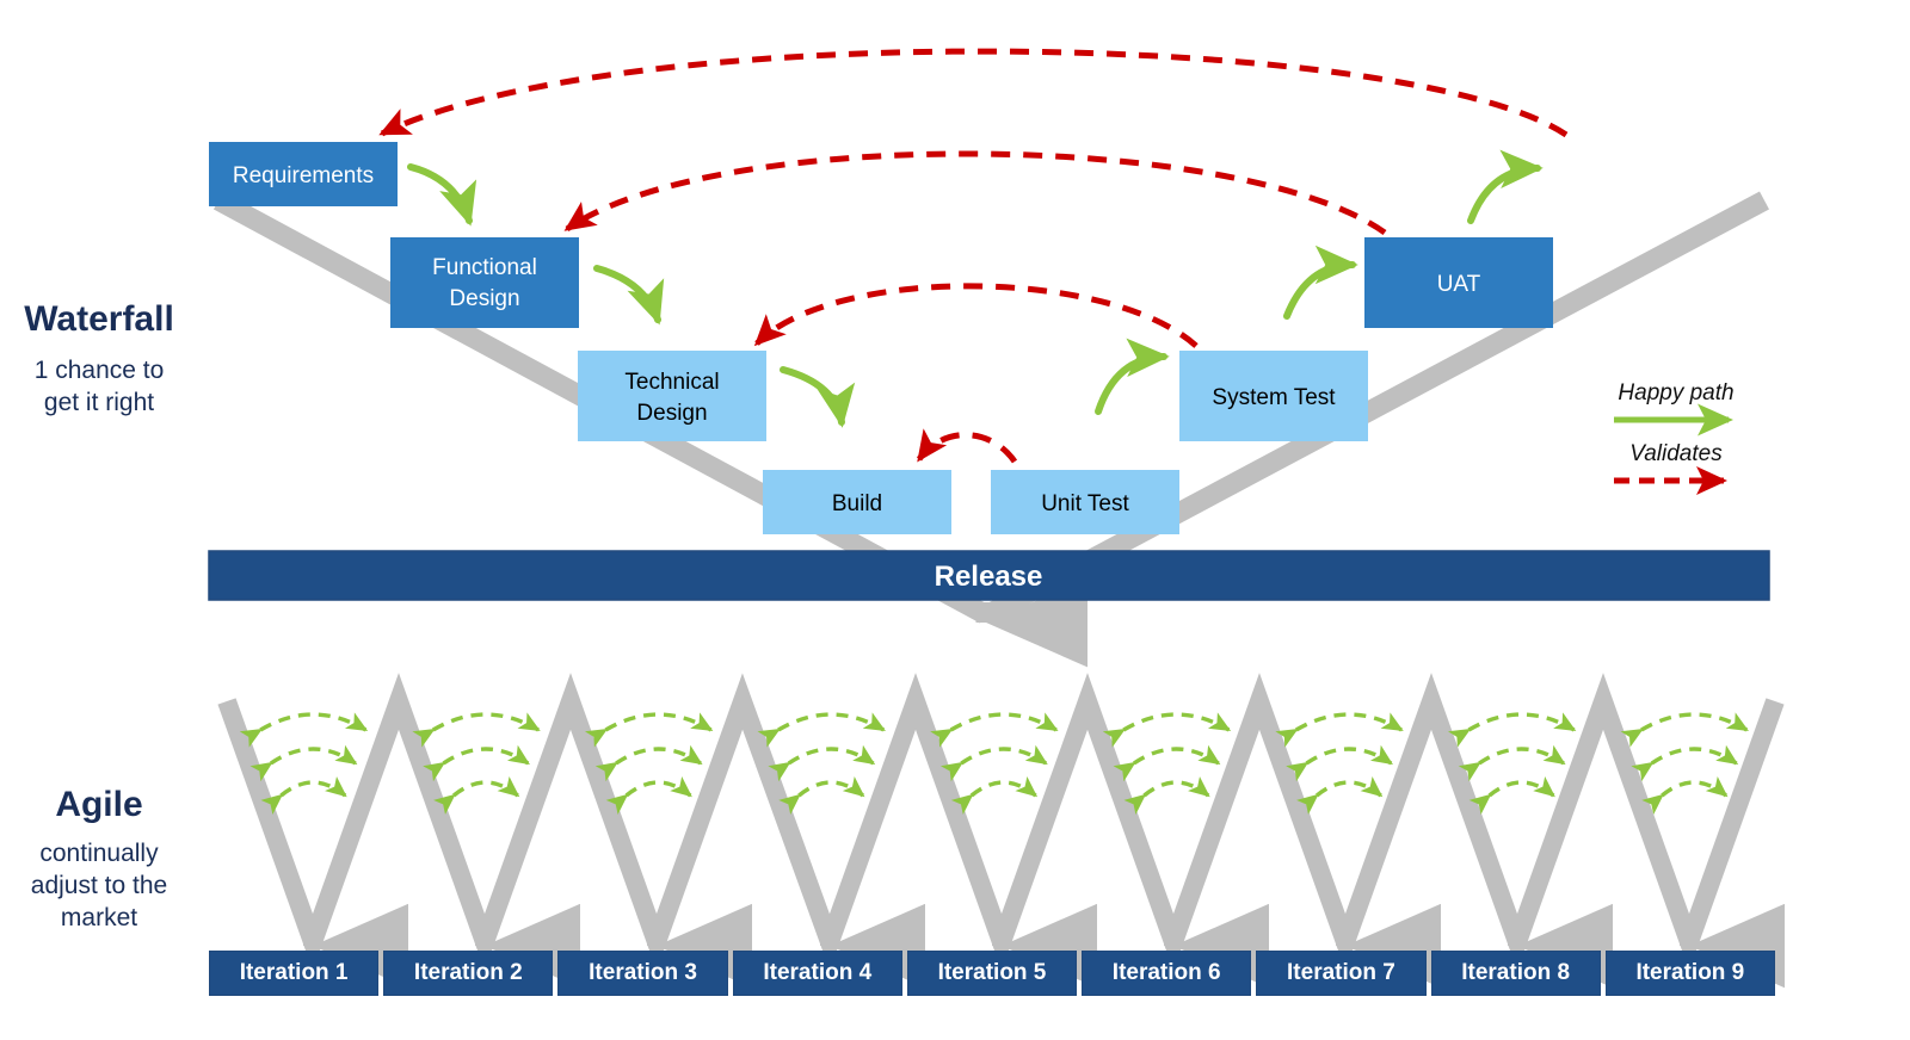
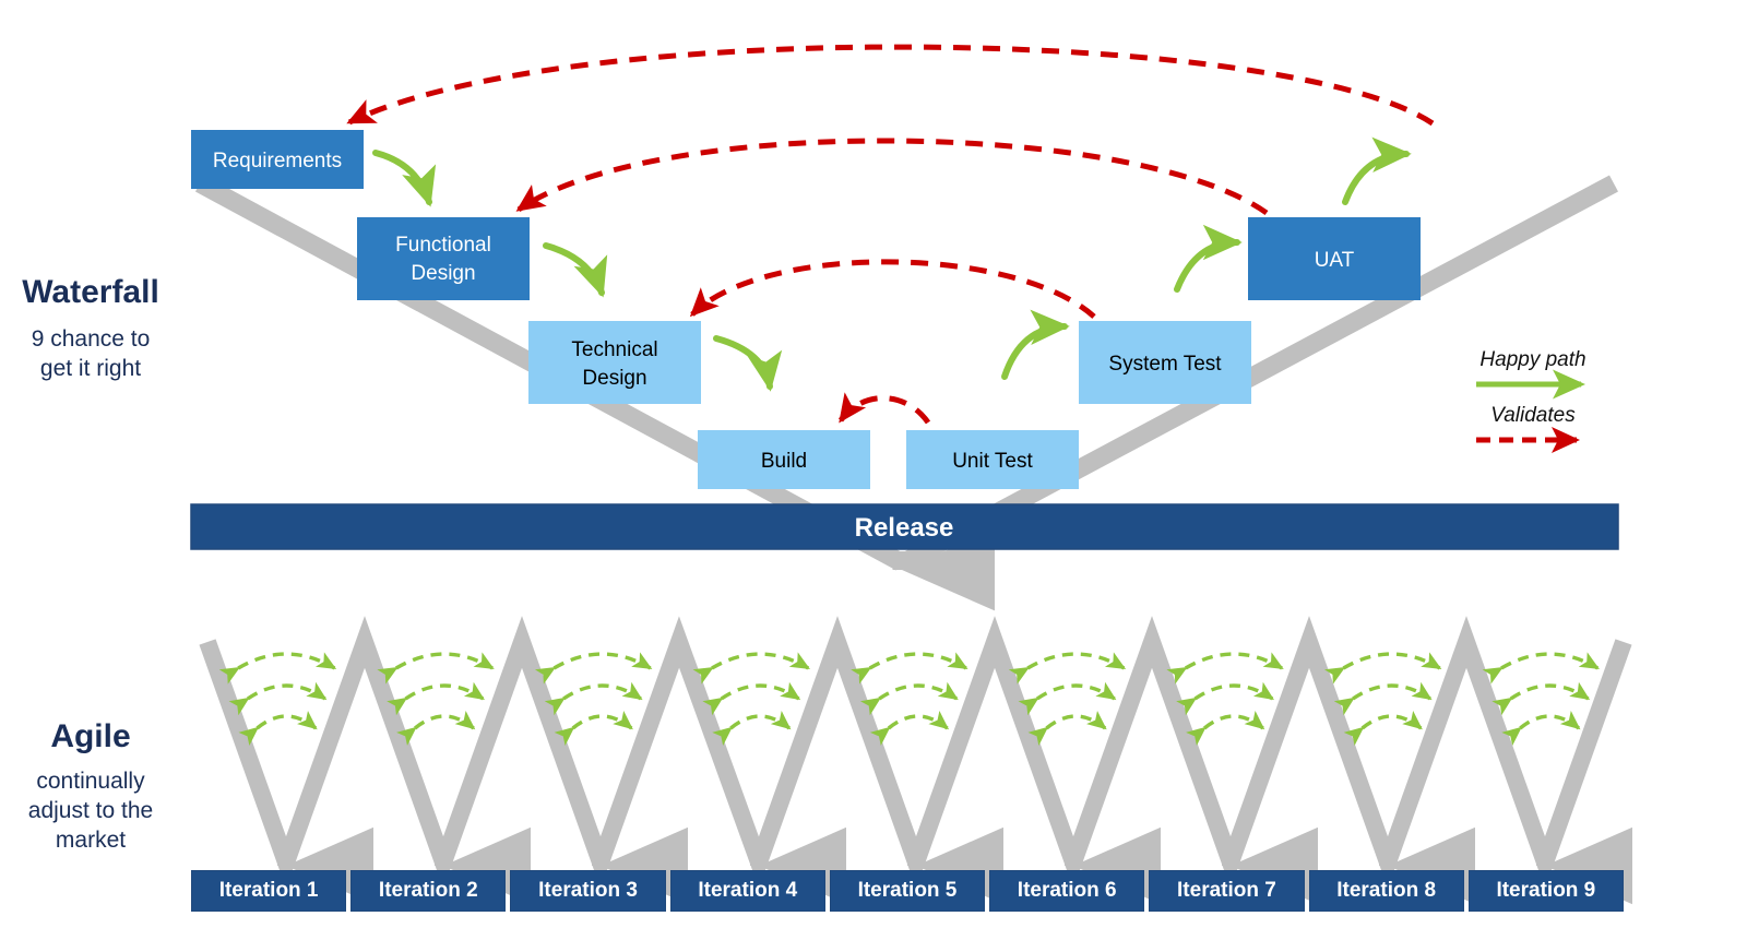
  Requirements
  Functional
  Design
  Technical
  Design
  Build
  Unit Test
  System Test
  UAT
  Release
  Waterfall
- 1 chance to
+ 9 chance to
  get it right
  Agile
  continually
  adjust to the
  market
  Happy path
  Validates
  Iteration 1
  Iteration 2
  Iteration 3
  Iteration 4
  Iteration 5
  Iteration 6
  Iteration 7
  Iteration 8
  Iteration 9
